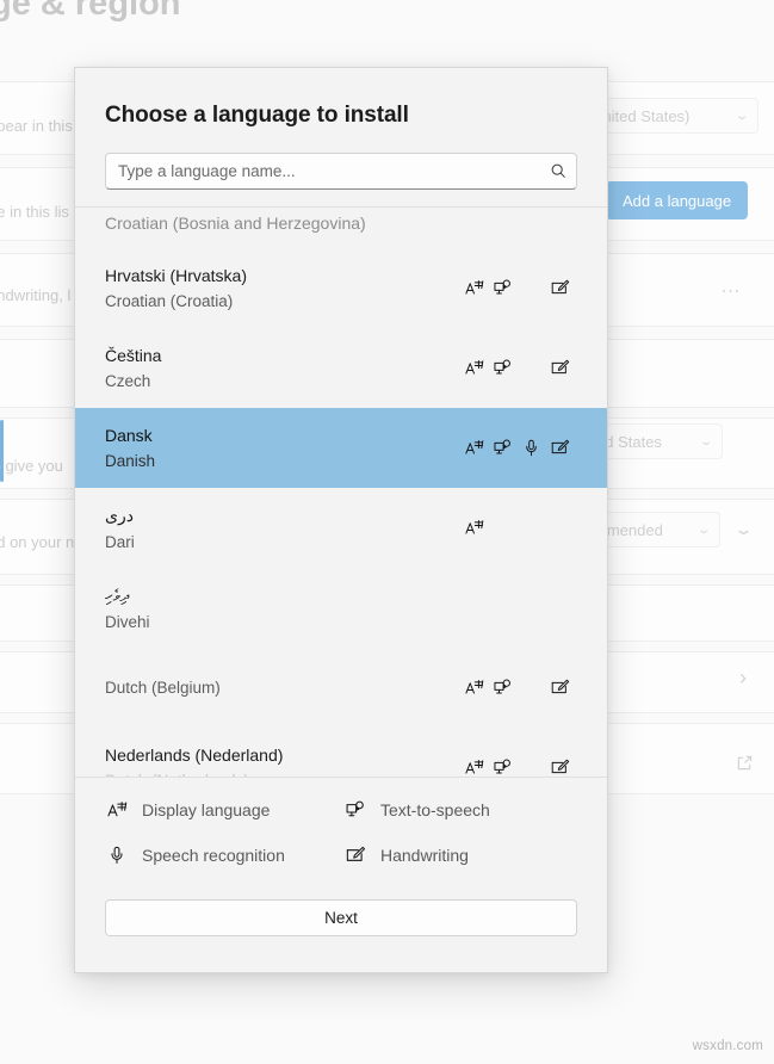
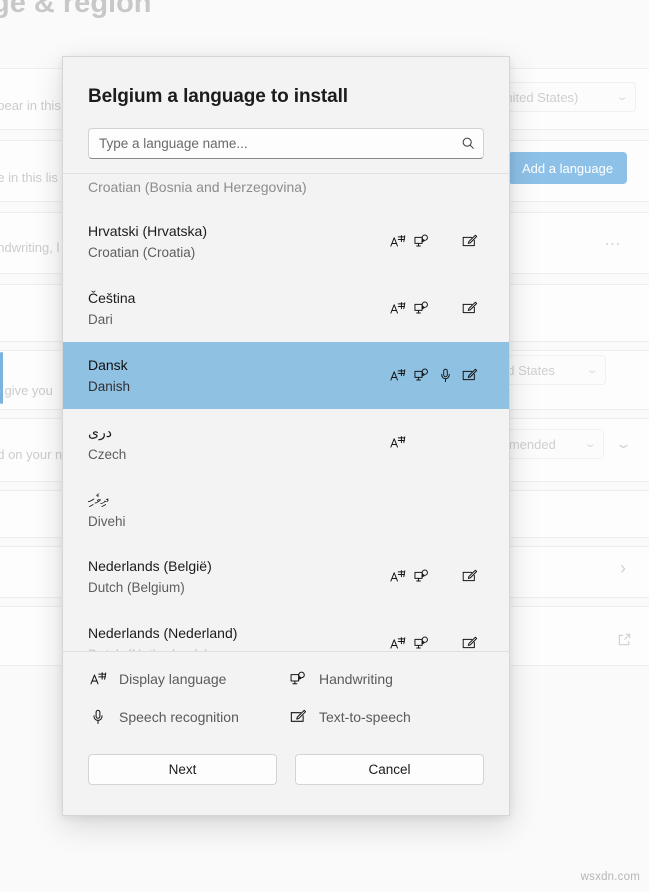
  ge & region
  pear in this
  e in this lis
  ndwriting, l
  give you
  d on your n
  ited States)
  ⌄
  d States
  ⌄
  mended
  ⌄
  Add a language
  …
  ⌄
  ›
- Choose a language to install
+ Belgium a language to install
  Type a language name...
  Croatian (Bosnia and Herzegovina)
  Hrvatski (Hrvatska)
  Croatian (Croatia)
  Čeština
- Czech
+ Dari
  Dansk
  Danish
  دری
- Dari
+ Czech
  ދިވެހި
  Divehi
+ Nederlands (België)
  Dutch (Belgium)
  Nederlands (Nederland)
  Display language
- Text-to-speech
+ Handwriting
  Speech recognition
- Handwriting
+ Text-to-speech
  Next
+ Cancel
  wsxdn.com
